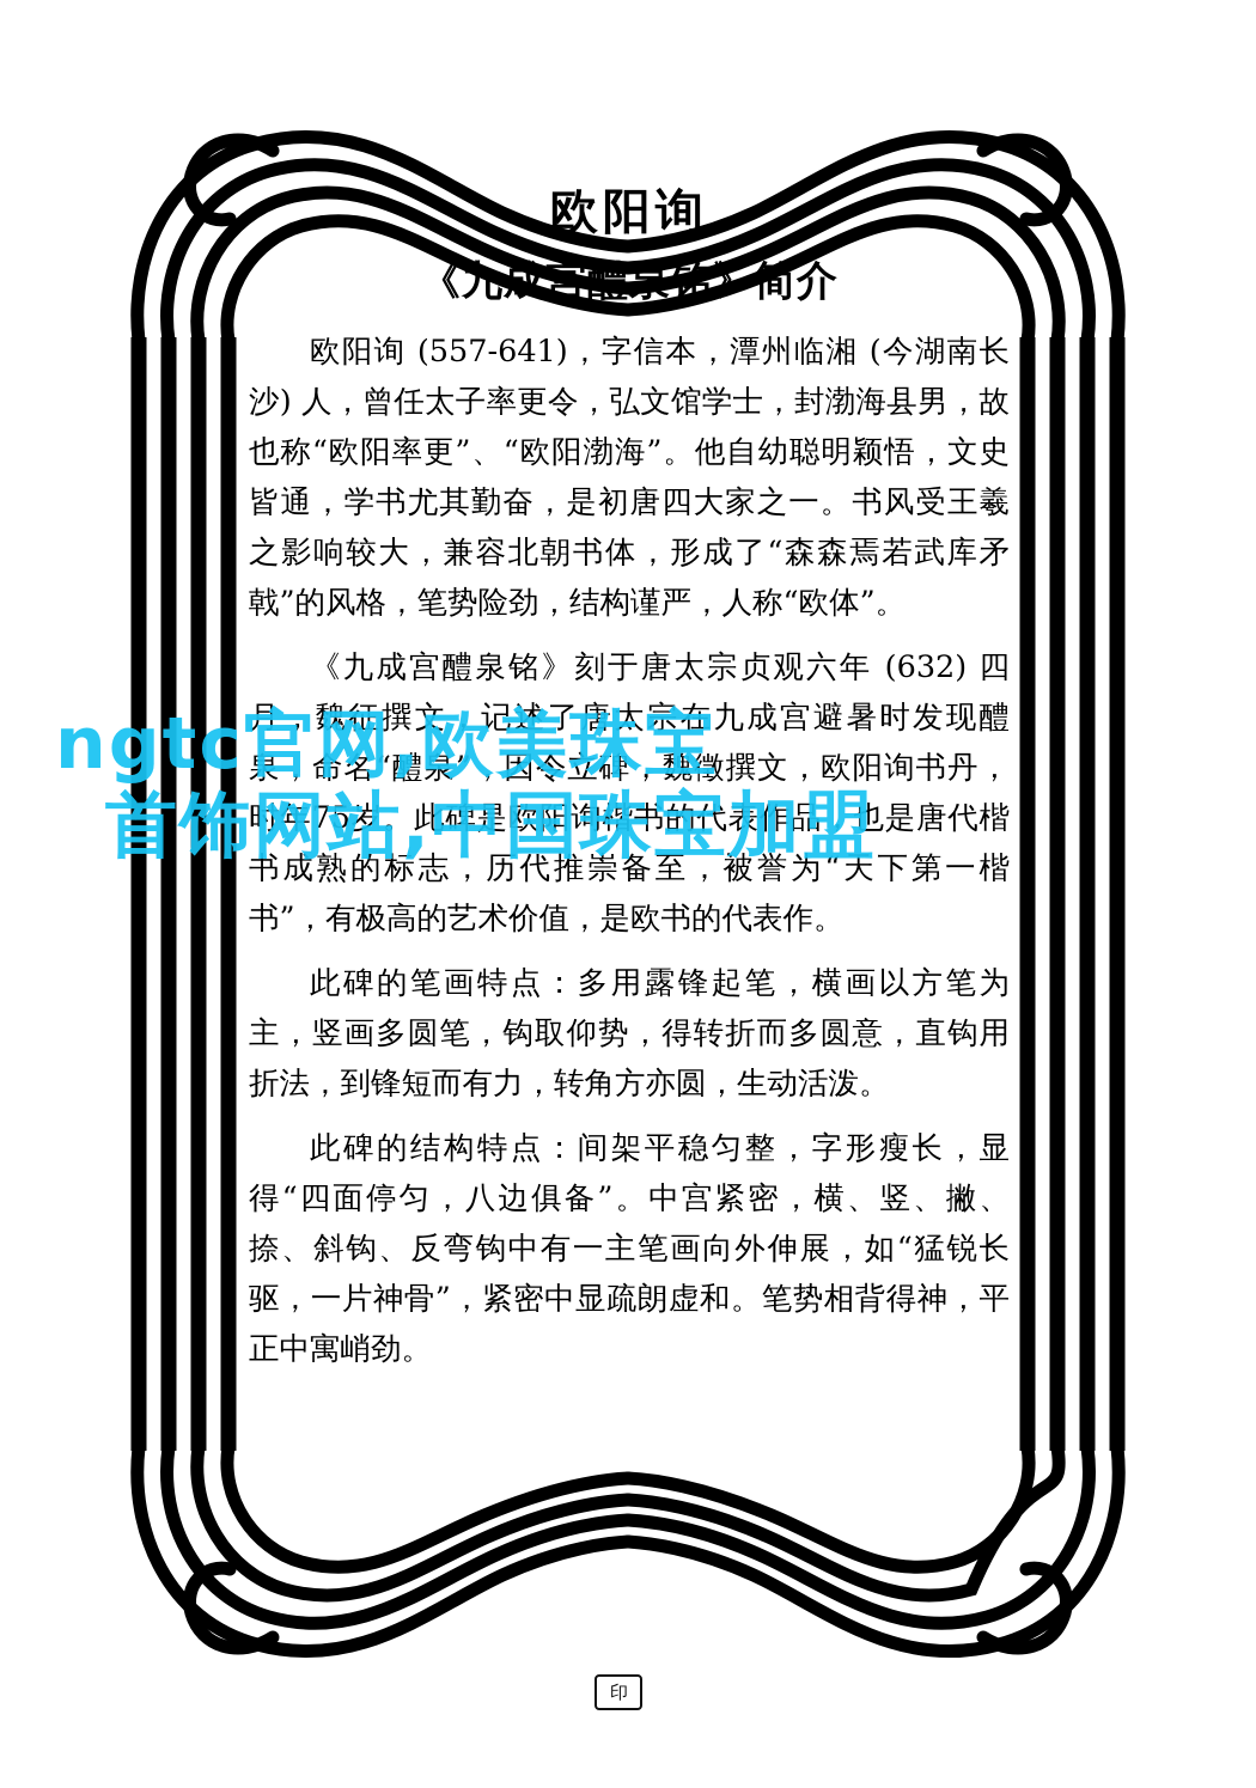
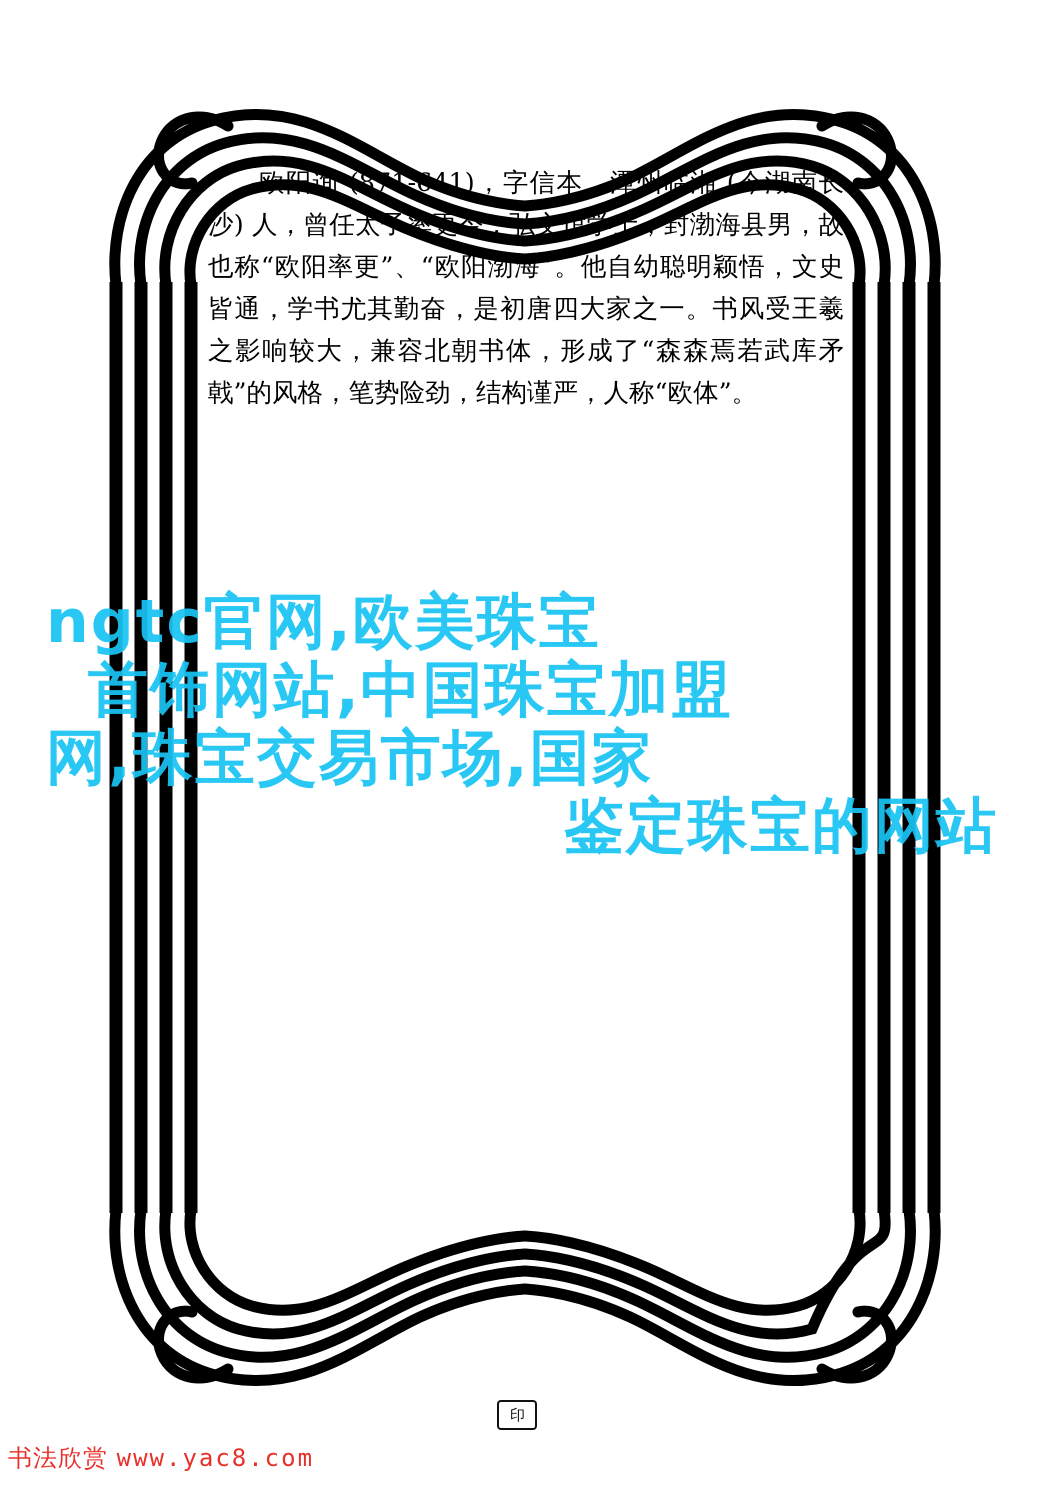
- 欧阳询
- 《九成宫醴泉铭》简介
- 欧阳询 (557-641)，字信本，潭州临湘 (今湖南长沙) 人，曾任太子率更令，弘文馆学士，封渤海县男，故也称“欧阳率更”、“欧阳渤海”。他自幼聪明颖悟，文史皆通，学书尤其勤奋，是初唐四大家之一。书风受王羲之影响较大，兼容北朝书体，形成了“森森焉若武库矛戟”的风格，笔势险劲，结构谨严，人称“欧体”。
+ 欧阳询 (871-641)，字信本，潭州临湘 (今湖南长沙) 人，曾任太子率更令，弘文馆学士，封渤海县男，故也称“欧阳率更”、“欧阳渤海”。他自幼聪明颖悟，文史皆通，学书尤其勤奋，是初唐四大家之一。书风受王羲之影响较大，兼容北朝书体，形成了“森森焉若武库矛戟”的风格，笔势险劲，结构谨严，人称“欧体”。
- 《九成宫醴泉铭》刻于唐太宗贞观六年 (632) 四月，魏征撰文，记述了唐太宗在九成宫避暑时发现醴泉，命名“醴泉”，因令立碑，魏徵撰文，欧阳询书丹，时年75岁。此碑是欧阳询楷书的代表作品，也是唐代楷书成熟的标志，历代推崇备至，被誉为“天下第一楷书”，有极高的艺术价值，是欧书的代表作。
- 此碑的笔画特点：多用露锋起笔，横画以方笔为主，竖画多圆笔，钩取仰势，得转折而多圆意，直钩用折法，到锋短而有力，转角方亦圆，生动活泼。
- 此碑的结构特点：间架平稳匀整，字形瘦长，显得“四面停匀，八边俱备”。中宫紧密，横、竖、撇、捺、斜钩、反弯钩中有一主笔画向外伸展，如“猛锐长驱，一片神骨”，紧密中显疏朗虚和。笔势相背得神，平正中寓峭劲。
  印
  ngtc官网,欧美珠宝
  首饰网站,中国珠宝加盟
+ 网,珠宝交易市场,国家
+ 鉴定珠宝的网站
+ 书法欣赏 www.yac8.com
